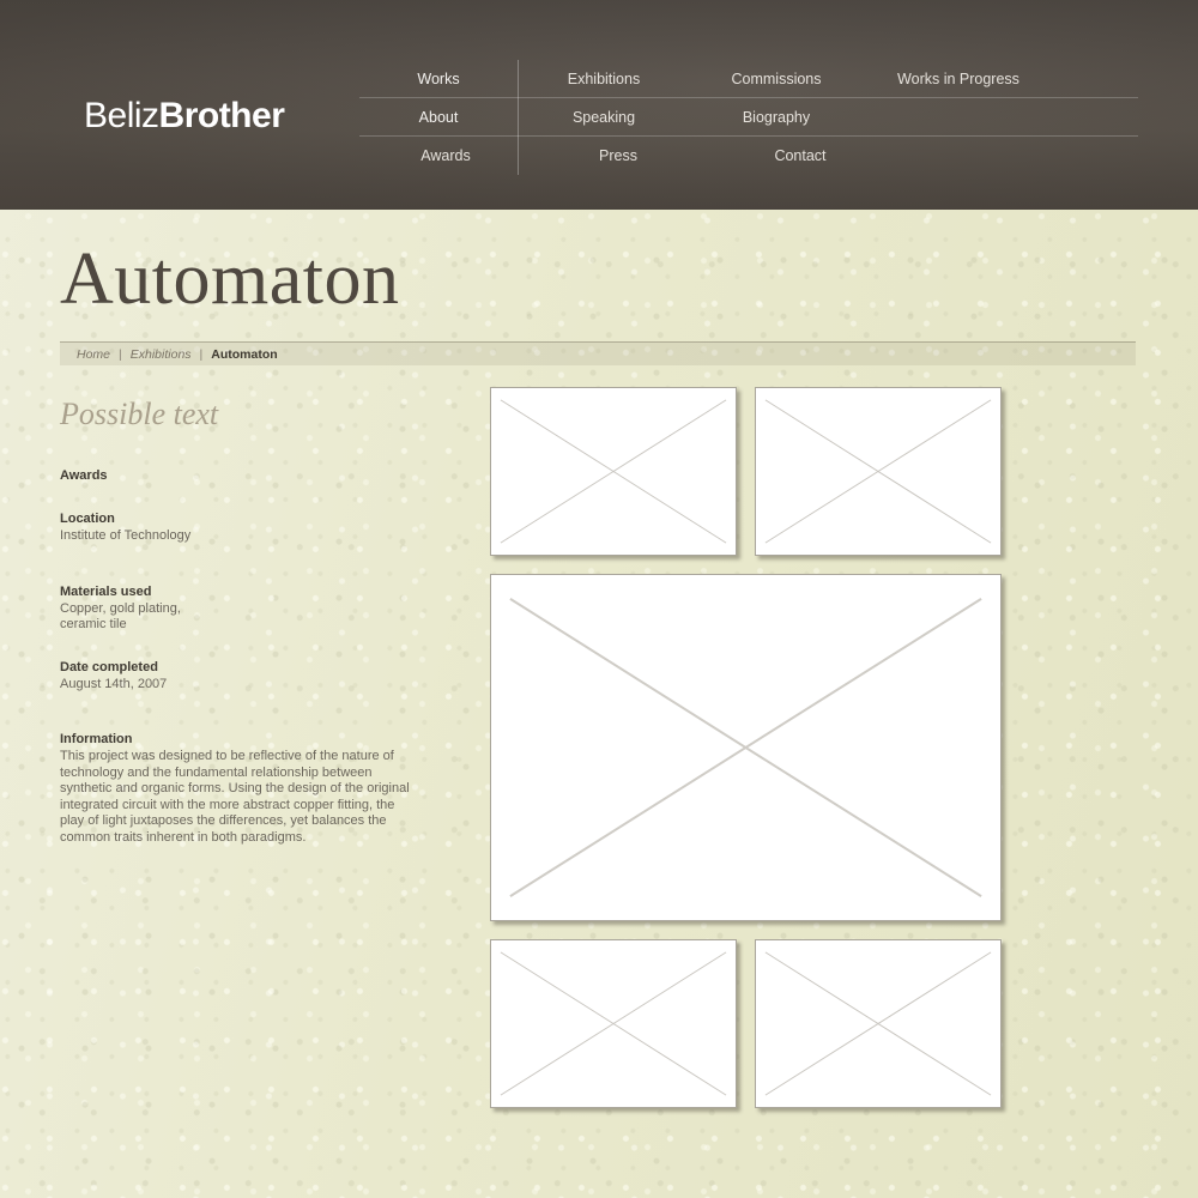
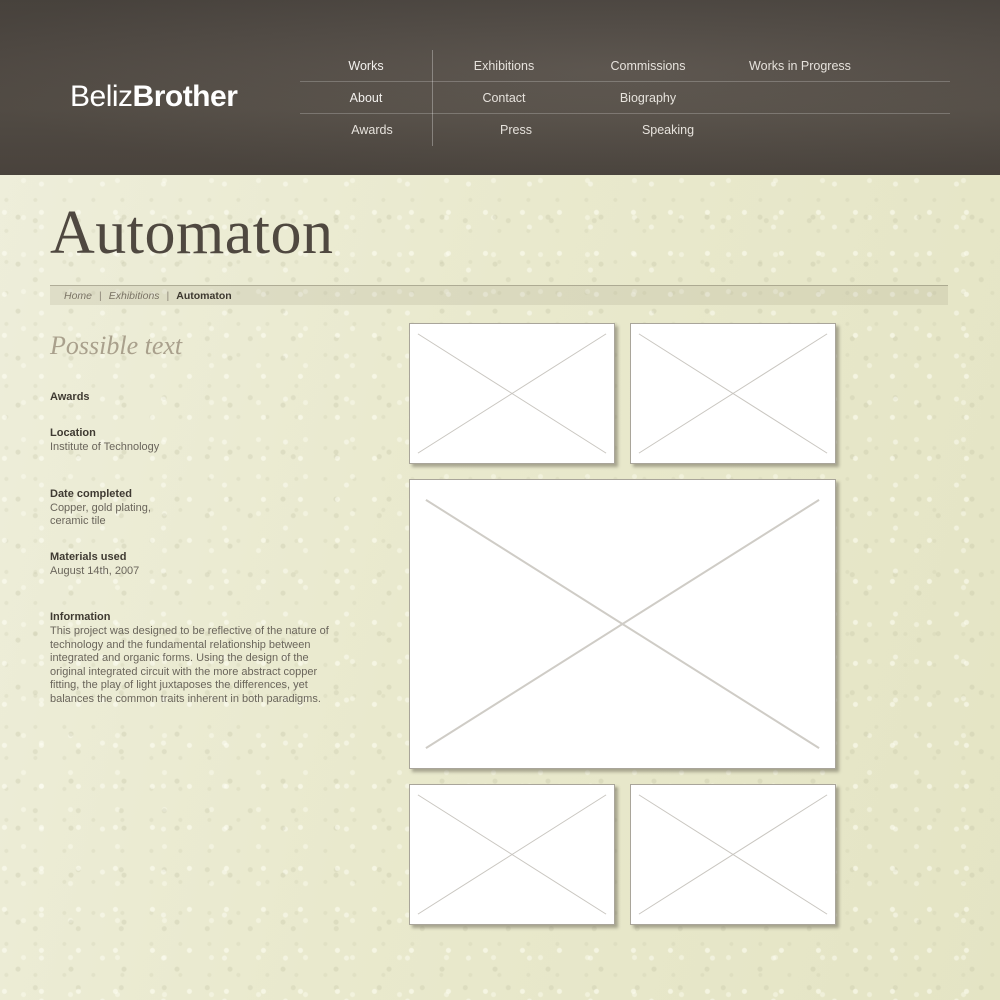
  BelizBrother
  Works
  Exhibitions
  Commissions
  Works in Progress
  About
- Speaking
+ Contact
  Biography
  Awards
  Press
- Contact
+ Speaking
  Automaton
  Home
  |
  Exhibitions
  |
  Automaton
  Possible text
  Awards
  Location
  Institute of Technology
- Materials used
+ Date completed
  Copper, gold plating,
  ceramic tile
- Date completed
+ Materials used
  August 14th, 2007
  Information
- This project was designed to be reflective of the nature of technology and the fundamental relationship between synthetic and organic forms. Using the design of the original integrated circuit with the more abstract copper fitting, the play of light juxtaposes the differences, yet balances the common traits inherent in both paradigms.
+ This project was designed to be reflective of the nature of technology and the fundamental relationship between integrated and organic forms. Using the design of the original integrated circuit with the more abstract copper fitting, the play of light juxtaposes the differences, yet balances the common traits inherent in both paradigms.
